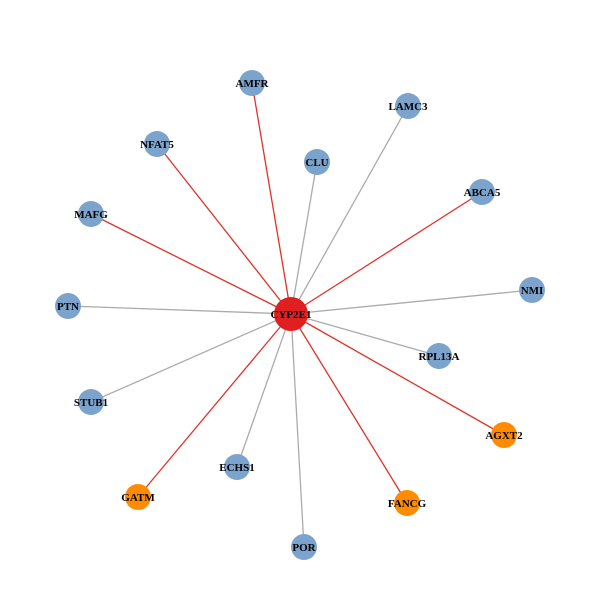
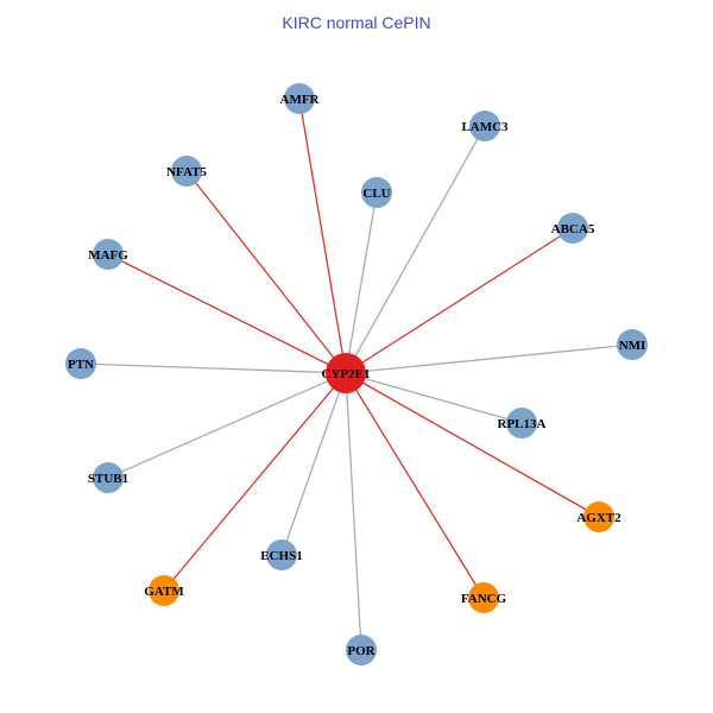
+ KIRC normal CePIN
  AMFR
  LAMC3
  NFAT5
  CLU
  ABCA5
  MAFG
  NMI
  PTN
  RPL13A
  STUB1
  AGXT2
  ECHS1
  GATM
  FANCG
  POR
  CYP2E1
